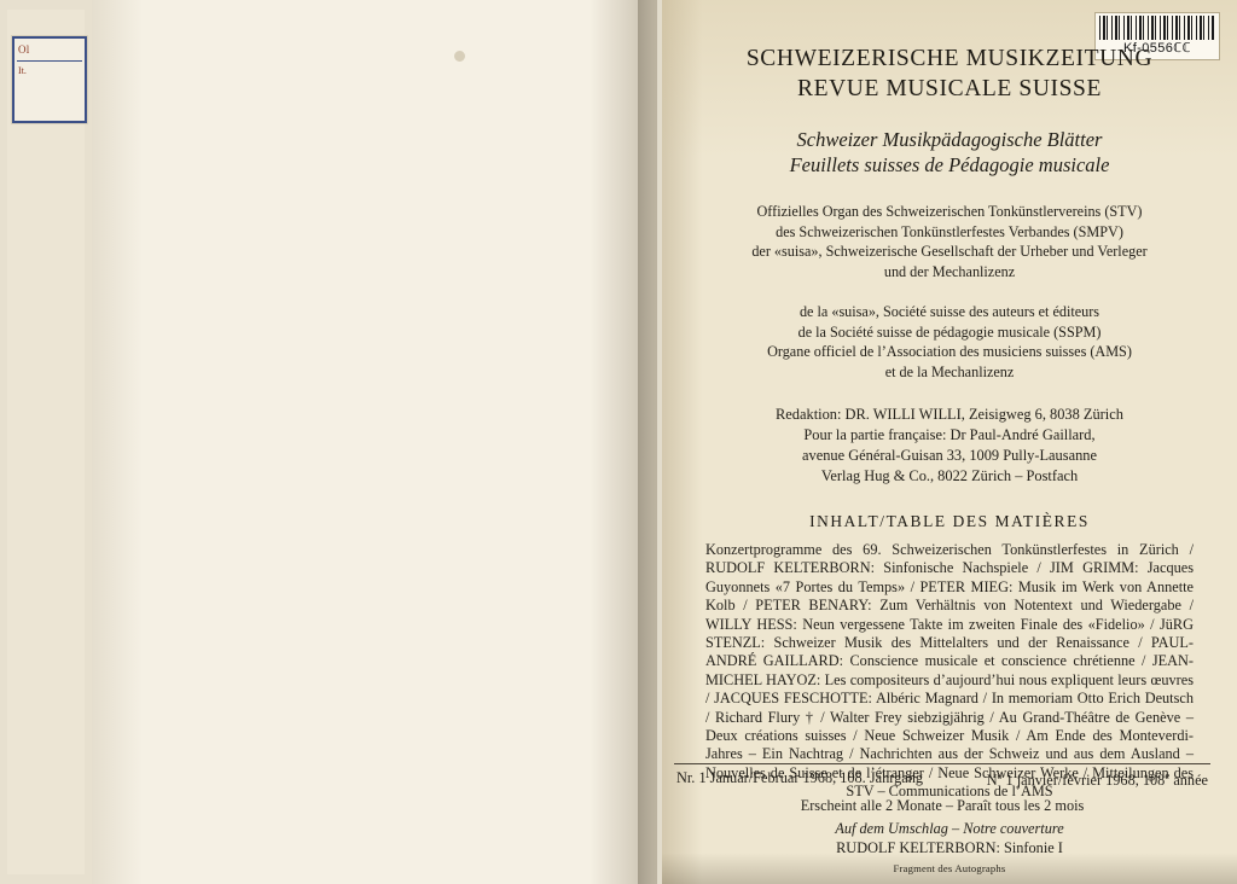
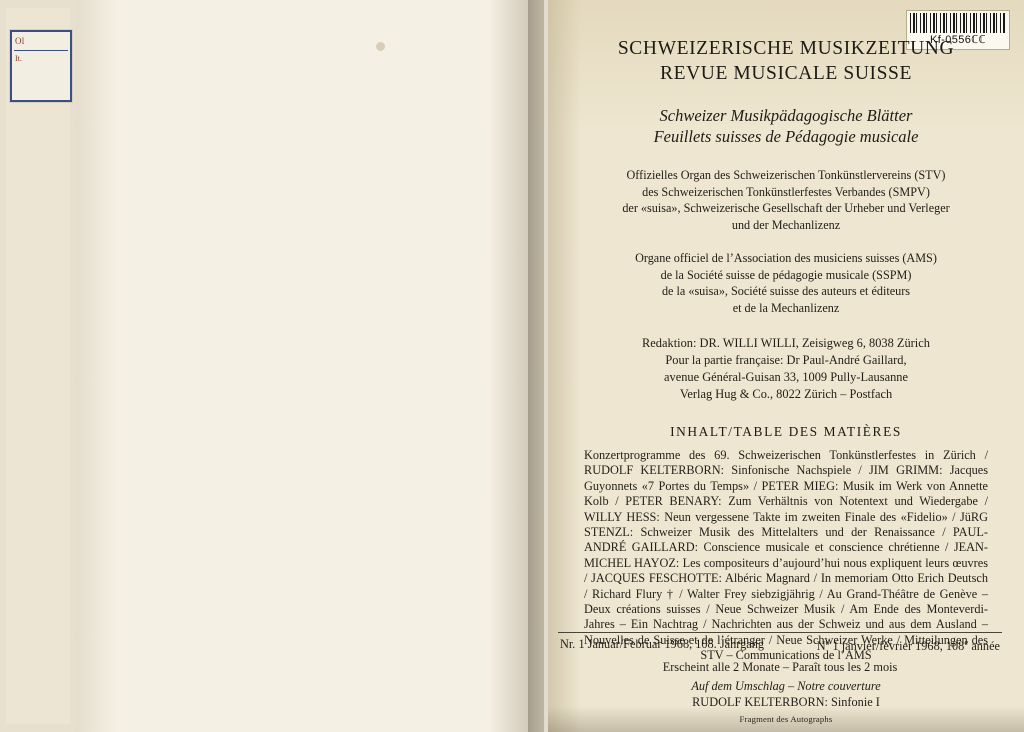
  Ol
  It.
  Kf-0556ℂℂ
  SCHWEIZERISCHE MUSIKZEITUNG
  REVUE MUSICALE SUISSE
  Schweizer Musikpädagogische Blätter
  Feuillets suisses de Pédagogie musicale
  Offizielles Organ des Schweizerischen Tonkünstlervereins (STV)
  des Schweizerischen Tonkünstlerfestes Verbandes (SMPV)
  der «suisa», Schweizerische Gesellschaft der Urheber und Verleger
  und der Mechanlizenz
- de la «suisa», Société suisse des auteurs et éditeurs
+ Organe officiel de l’Association des musiciens suisses (AMS)
  de la Société suisse de pédagogie musicale (SSPM)
- Organe officiel de l’Association des musiciens suisses (AMS)
+ de la «suisa», Société suisse des auteurs et éditeurs
  et de la Mechanlizenz
  Redaktion: DR. WILLI WILLI, Zeisigweg 6, 8038 Zürich
  Pour la partie française: Dr Paul-André Gaillard,
  avenue Général-Guisan 33, 1009 Pully-Lausanne
  Verlag Hug & Co., 8022 Zürich – Postfach
  INHALT/TABLE DES MATIÈRES
  Konzertprogramme des 69. Schweizerischen Tonkünstlerfestes in Zürich / RUDOLF KELTERBORN: Sinfonische Nachspiele / JIM GRIMM: Jacques Guyonnets «7 Portes du Temps» / PETER MIEG: Musik im Werk von Annette Kolb / PETER BENARY: Zum Verhältnis von Notentext und Wiedergabe / WILLY HESS: Neun vergessene Takte im zweiten Finale des «Fidelio» / JüRG STENZL: Schweizer Musik des Mittelalters und der Renaissance / PAUL-ANDRÉ GAILLARD: Conscience musicale et conscience chrétienne / JEAN-MICHEL HAYOZ: Les compositeurs d’aujourd’hui nous expliquent leurs œuvres / JACQUES FESCHOTTE: Albéric Magnard / In memoriam Otto Erich Deutsch / Richard Flury † / Walter Frey siebzigjährig / Au Grand-Théâtre de Genève – Deux créations suisses / Neue Schweizer Musik / Am Ende des Monteverdi-Jahres – Ein Nachtrag / Nachrichten aus der Schweiz und aus dem Ausland – Nouvelles de Suisse et de l’étranger / Neue Schweizer Werke / Mitteilungen des STV – Communications de l’AMS
  Auf dem Umschlag – Notre couverture
  RUDOLF KELTERBORN: Sinfonie I
  Nr. 1 Januar/Februar 1968, 108. Jahrgang
  Nº 1 janvier/février 1968, 108e année
  Erscheint alle 2 Monate – Paraît tous les 2 mois
